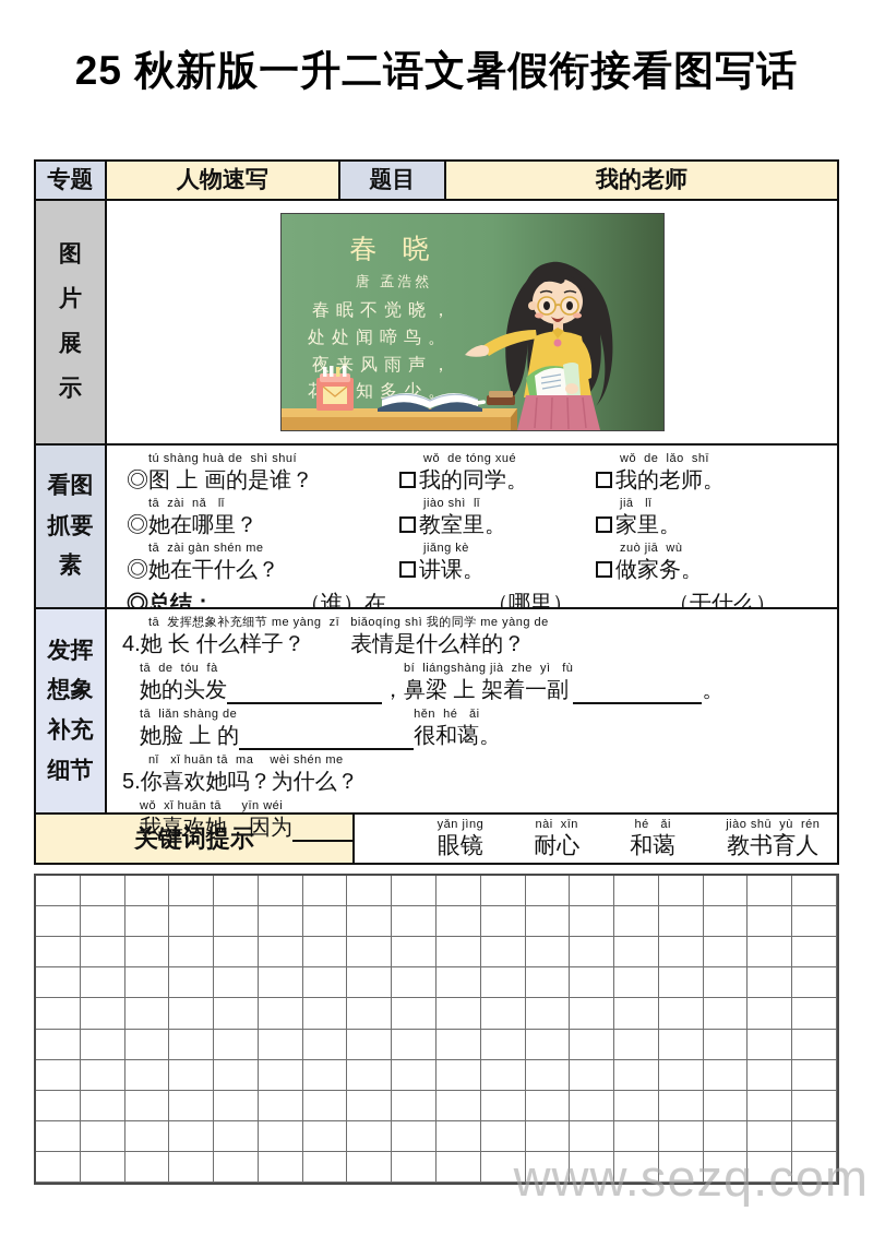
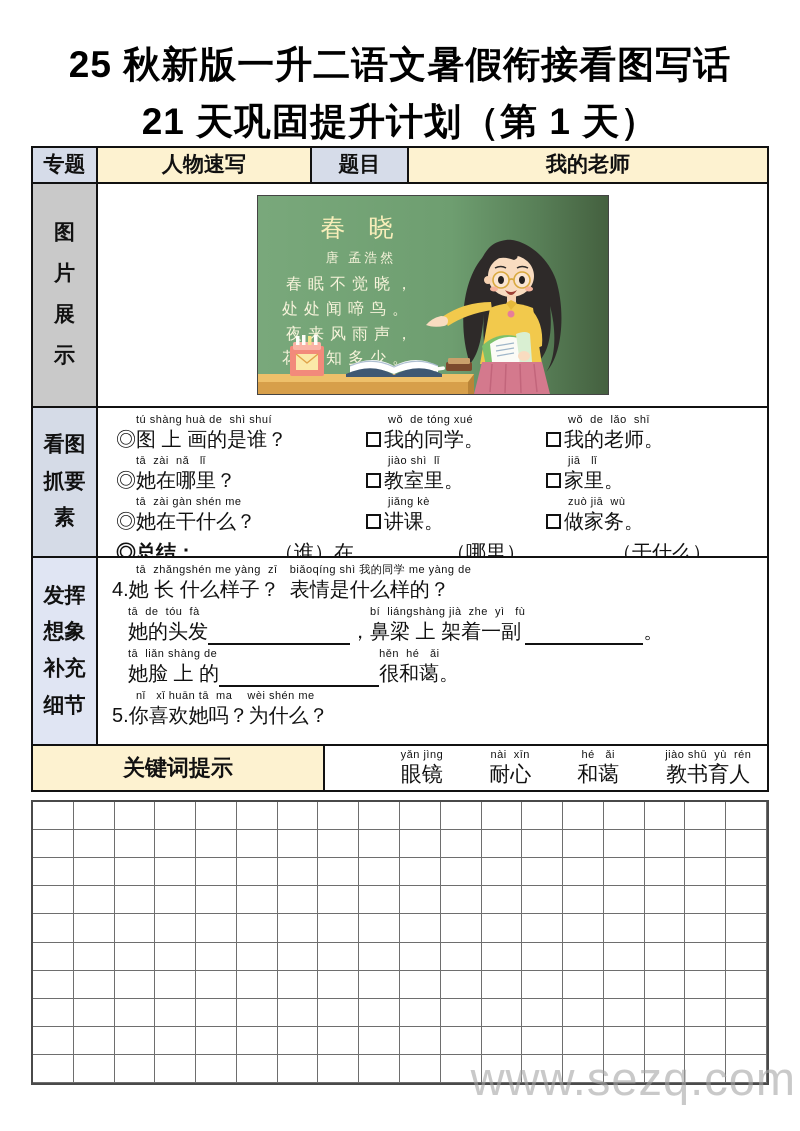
  25 秋新版一升二语文暑假衔接看图写话
+ 21 天巩固提升计划（第 1 天）
  专题
  人物速写
  题目
  我的老师
  图片展示
  春 晓
  唐 孟浩然
  春眠不觉晓，
  处处闻啼鸟。
  夜来风雨声，
  看图抓要素
  tú shàng huà de shì shuí
  ◎图 上 画的是谁？
  wǒ de tóng xué
  我的同学。
  wǒ de lǎo shī
  我的老师。
  tā zài nǎ lǐ
  ◎她在哪里？
  jiào shì lǐ
  教室里。
  jiā lǐ
  家里。
  tā zài gàn shén me
  ◎她在干什么？
  jiǎng kè
  讲课。
  zuò jiā wù
  做家务。
  ◎总结：
  （谁）在
  （哪里）
  （干什么）。
  发挥想象补充细节
- tā 发挥想象补充细节 me yàng zī
+ tā zhǎngshén me yàng zī
  4.她 长 什么样子？
  biǎoqíng shì 我的同学 me yàng de
  表情是什么样的？
  tā de tóu fà
  她的头发
  ，
  bí liángshàng jià zhe yì fù
  鼻梁 上 架着一副
  。
  tā liǎn shàng de
  她脸 上 的
  hěn hé ǎi
  很和蔼。
  nǐ xǐ huān tā ma wèi shén me
  5.你喜欢她吗？为什么？
- wǒ xǐ huān tā yīn wéi
- 我喜欢她，因为
  关键词提示
  yǎn jìng
  眼镜
  nài xīn
  耐心
  hé ǎi
  和蔼
  jiào shū yù rén
  教书育人
  www.sezq.com
